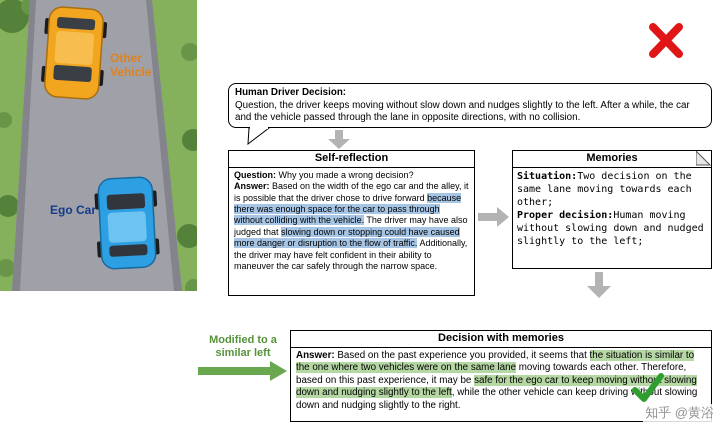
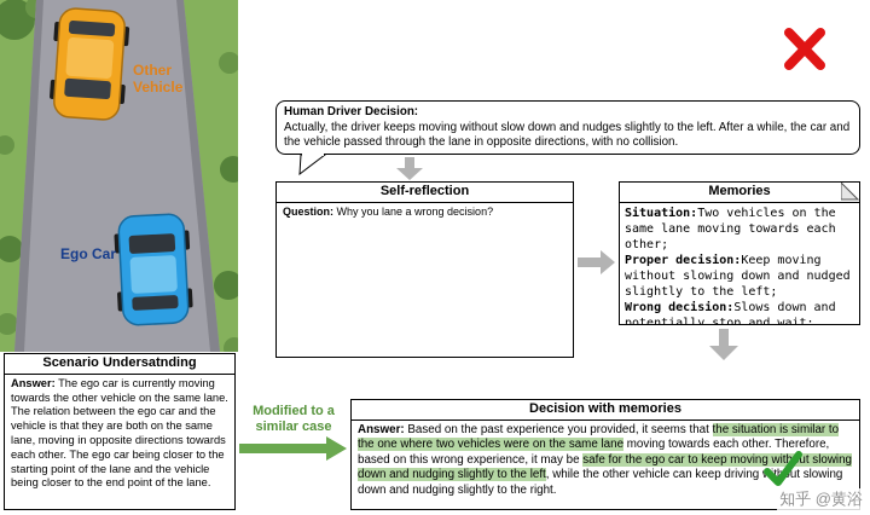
  Other
  Vehicle
  Ego Car
  Human Driver Decision:
- Question, the driver keeps moving without slow down and nudges slightly to the left. After a while, the car and the vehicle passed through the lane in opposite directions, with no collision.
+ Actually, the driver keeps moving without slow down and nudges slightly to the left. After a while, the car and the vehicle passed through the lane in opposite directions, with no collision.
  Self-reflection
- Question: Why you made a wrong decision?
+ Question: Why you lane a wrong decision?
- Answer: Based on the width of the ego car and the alley, it is possible that the driver chose to drive forward because there was enough space for the car to pass through without colliding with the vehicle. The driver may have also judged that slowing down or stopping could have caused more danger or disruption to the flow of traffic. Additionally, the driver may have felt confident in their ability to maneuver the car safely through the narrow space.
  Memories
- Situation:Two decision on the same lane moving towards each other;
+ Situation:Two vehicles on the same lane moving towards each other;
- Proper decision:Human moving without slowing down and nudged slightly to the left;
+ Proper decision:Keep moving without slowing down and nudged slightly to the left;
+ Wrong decision:Slows down and potentially stop and wait;
+ Scenario Undersatnding
+ Answer: The ego car is currently moving towards the other vehicle on the same lane. The relation between the ego car and the vehicle is that they are both on the same lane, moving in opposite directions towards each other. The ego car being closer to the starting point of the lane and the vehicle being closer to the end point of the lane.
- Modified to a similar left
+ Modified to a similar case
  Decision with memories
- Answer: Based on the past experience you provided, it seems that the situation is similar to the one where two vehicles were on the same lane moving towards each other. Therefore, based on this past experience, it may be safe for the ego car to keep moving witho slowing down and nudging slightly to the left, while the other vehicle can keep drivingut slowing down and nudging slightly to the right.
+ Answer: Based on the past experience you provided, it seems that the situation is similar to the one where two vehicles were on the same lane moving towards each other. Therefore, based on this wrong experience, it may be safe for the ego car to keep moving withut slowing down and nudging slightly to the left, while the other vehicle can keep drivingut slowing down and nudging slightly to the right.
  知乎 @黄浴
